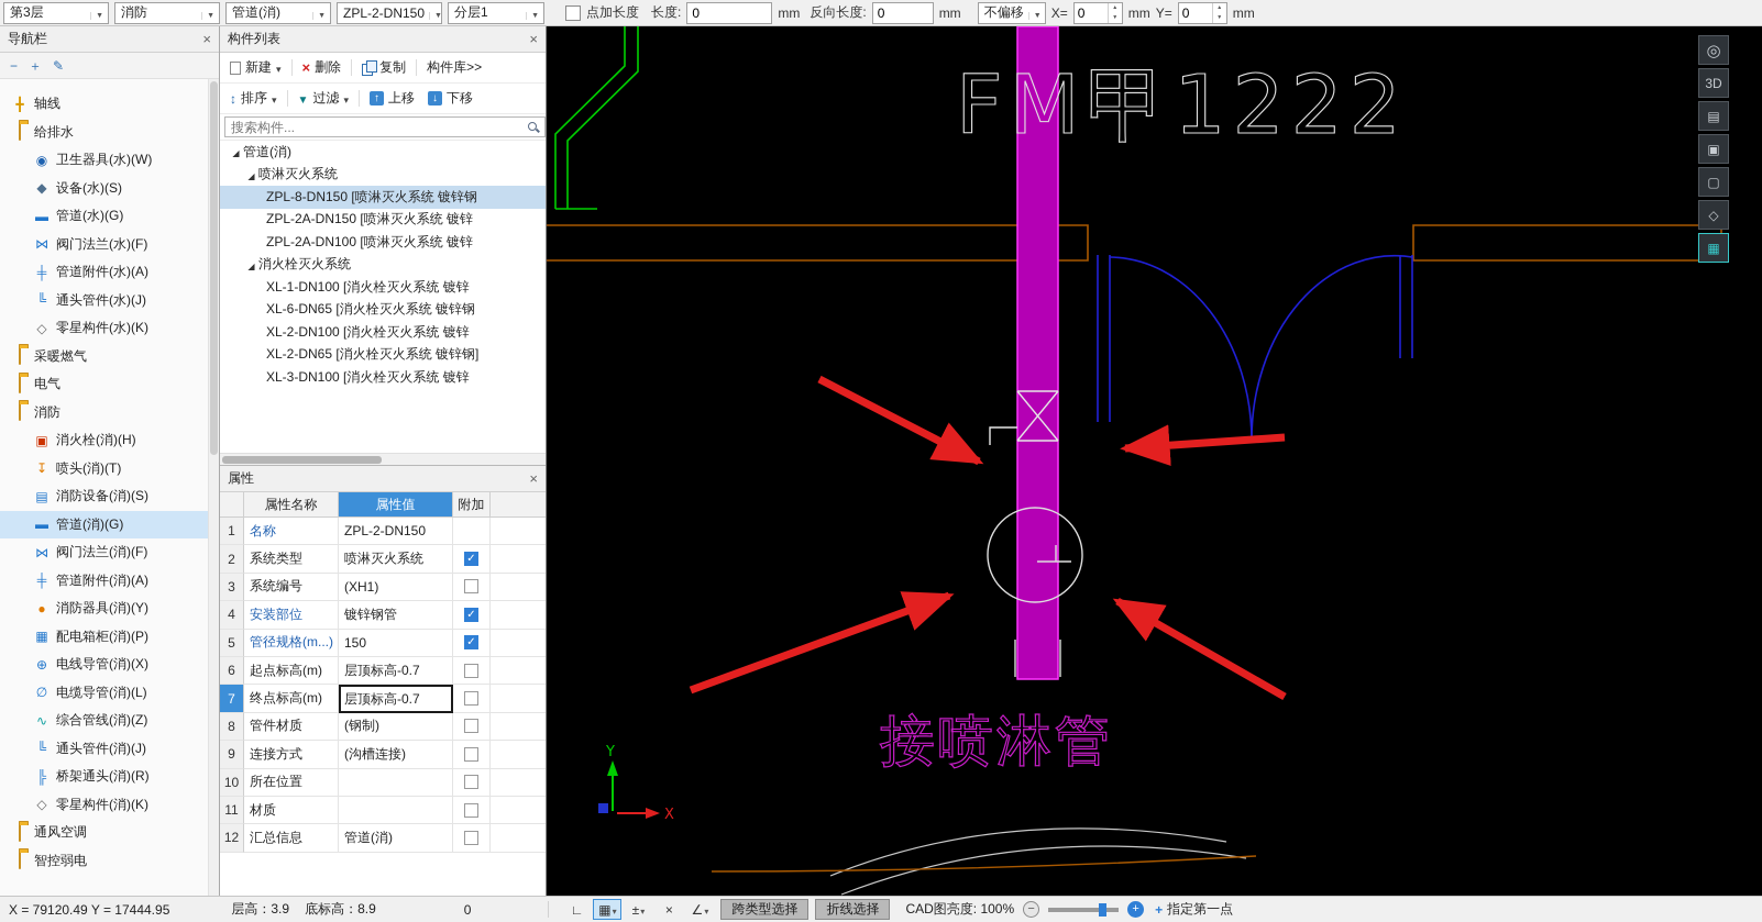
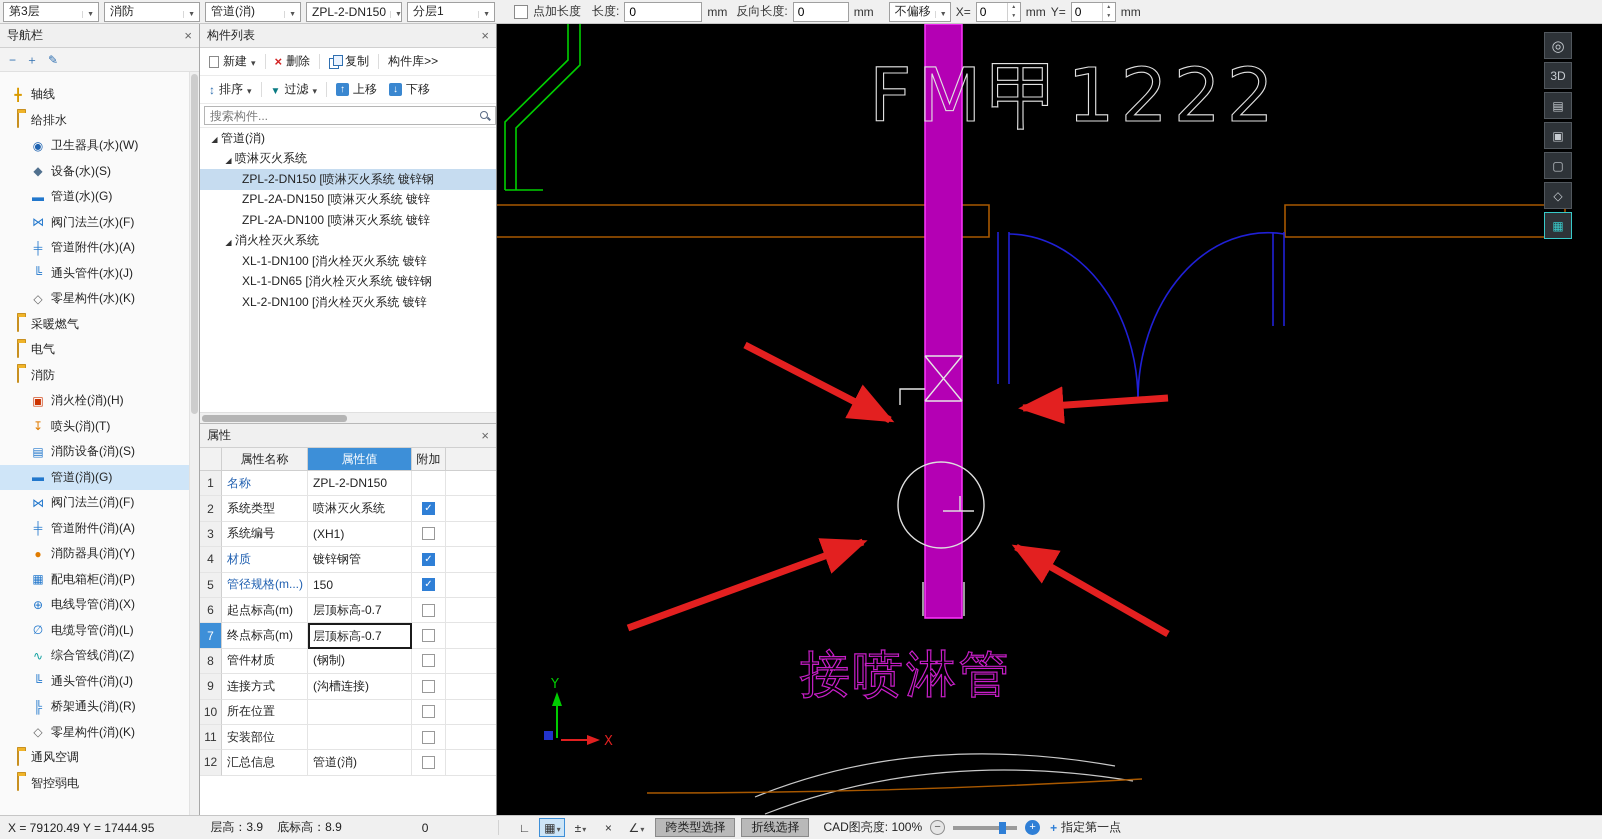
  第3层
  消防
  管道(消)
  ZPL-2-DN150
  分层1
  点加长度
  长度:
  0
  mm
  反向长度:
  0
  mm
  不偏移
  X=
  0
  mm
  Y=
  0
  mm
  导航栏
  −
  ＋
  ✎
  轴线
  给排水
  卫生器具(水)(W)
  设备(水)(S)
  管道(水)(G)
  阀门法兰(水)(F)
  管道附件(水)(A)
  通头管件(水)(J)
  零星构件(水)(K)
  采暖燃气
  电气
  消防
  消火栓(消)(H)
  喷头(消)(T)
  消防设备(消)(S)
  管道(消)(G)
  阀门法兰(消)(F)
  管道附件(消)(A)
  消防器具(消)(Y)
  配电箱柜(消)(P)
  电线导管(消)(X)
  电缆导管(消)(L)
  综合管线(消)(Z)
  通头管件(消)(J)
  桥架通头(消)(R)
  零星构件(消)(K)
  通风空调
  智控弱电
  构件列表
  新建
  删除
  复制
  构件库>>
  排序
  过滤
  上移
  下移
  搜索构件...
  管道(消)
  喷淋灭火系统
- ZPL-8-DN150 [喷淋灭火系统 镀锌钢
+ ZPL-2-DN150 [喷淋灭火系统 镀锌钢
  ZPL-2A-DN150 [喷淋灭火系统 镀锌
  ZPL-2A-DN100 [喷淋灭火系统 镀锌
  消火栓灭火系统
  XL-1-DN100 [消火栓灭火系统 镀锌
- XL-6-DN65 [消火栓灭火系统 镀锌钢
+ XL-1-DN65 [消火栓灭火系统 镀锌钢
  XL-2-DN100 [消火栓灭火系统 镀锌
- XL-2-DN65 [消火栓灭火系统 镀锌钢]
- XL-3-DN100 [消火栓灭火系统 镀锌
  属性
  属性名称
  属性值
  附加
  1
  名称
  ZPL-2-DN150
  2
  系统类型
  喷淋灭火系统
  3
  系统编号
  (XH1)
  4
- 安装部位
+ 材质
  镀锌钢管
  5
  管径规格(m...)
  150
  6
  起点标高(m)
  层顶标高-0.7
  7
  终点标高(m)
  层顶标高-0.7
  8
  管件材质
  (钢制)
  9
  连接方式
  (沟槽连接)
  10
  所在位置
  11
- 材质
+ 安装部位
  12
  汇总信息
  管道(消)
  FM甲1222
  接喷淋管
  Y
  X
  3D
  X = 79120.49 Y = 17444.95
  层高：3.9
  底标高：8.9
  0
  跨类型选择
  折线选择
  CAD图亮度: 100%
  −
  +
  指定第一点
